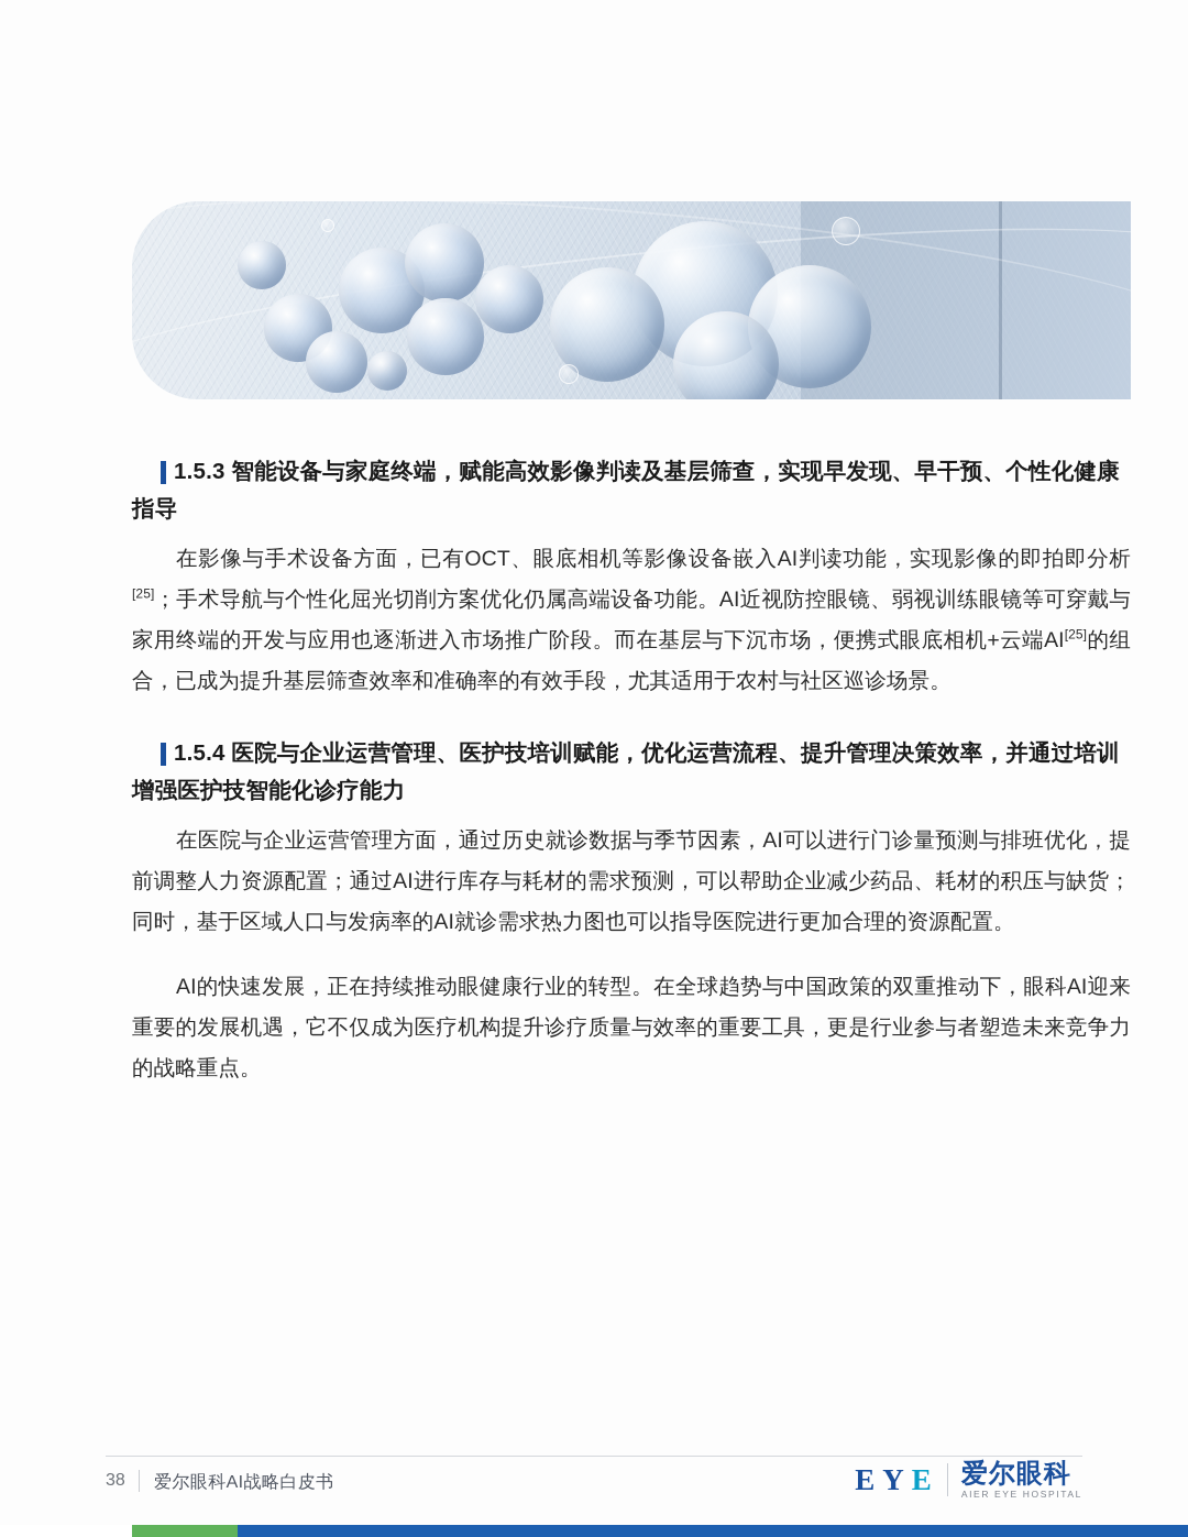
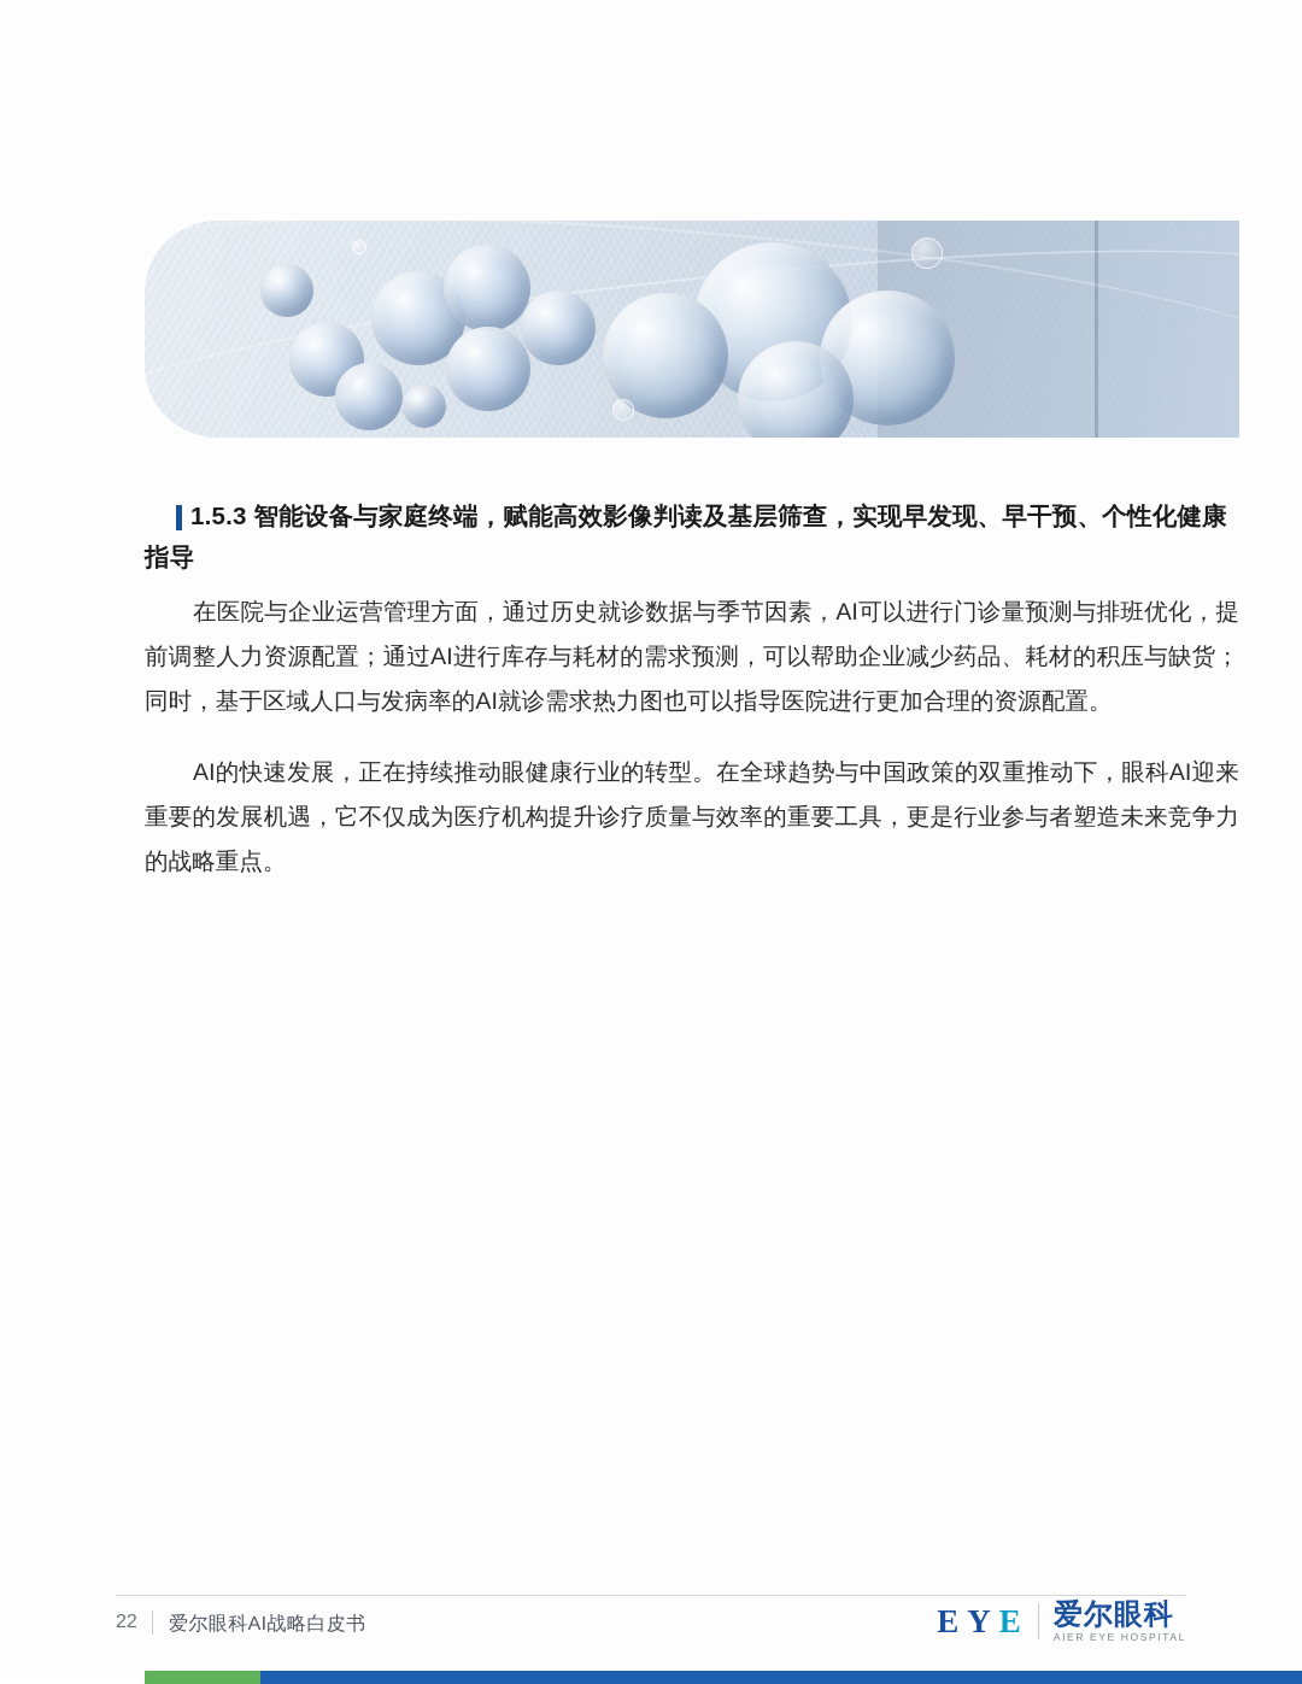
  1.5.3 智能设备与家庭终端，赋能高效影像判读及基层筛查，实现早发现、早干预、个性化健康指导
- 在影像与手术设备方面，已有OCT、眼底相机等影像设备嵌入AI判读功能，实现影像的即拍即分析[25]；手术导航与个性化屈光切削方案优化仍属高端设备功能。AI近视防控眼镜、弱视训练眼镜等可穿戴与家用终端的开发与应用也逐渐进入市场推广阶段。而在基层与下沉市场，便携式眼底相机+云端AI[25]的组合，已成为提升基层筛查效率和准确率的有效手段，尤其适用于农村与社区巡诊场景。
- 1.5.4 医院与企业运营管理、医护技培训赋能，优化运营流程、提升管理决策效率，并通过培训增强医护技智能化诊疗能力
  在医院与企业运营管理方面，通过历史就诊数据与季节因素，AI可以进行门诊量预测与排班优化，提前调整人力资源配置；通过AI进行库存与耗材的需求预测，可以帮助企业减少药品、耗材的积压与缺货；同时，基于区域人口与发病率的AI就诊需求热力图也可以指导医院进行更加合理的资源配置。
  AI的快速发展，正在持续推动眼健康行业的转型。在全球趋势与中国政策的双重推动下，眼科AI迎来重要的发展机遇，它不仅成为医疗机构提升诊疗质量与效率的重要工具，更是行业参与者塑造未来竞争力的战略重点。
- 38
+ 22
  爱尔眼科AI战略白皮书
  E
  Y
  E
  爱尔眼科
  AIER EYE HOSPITAL
